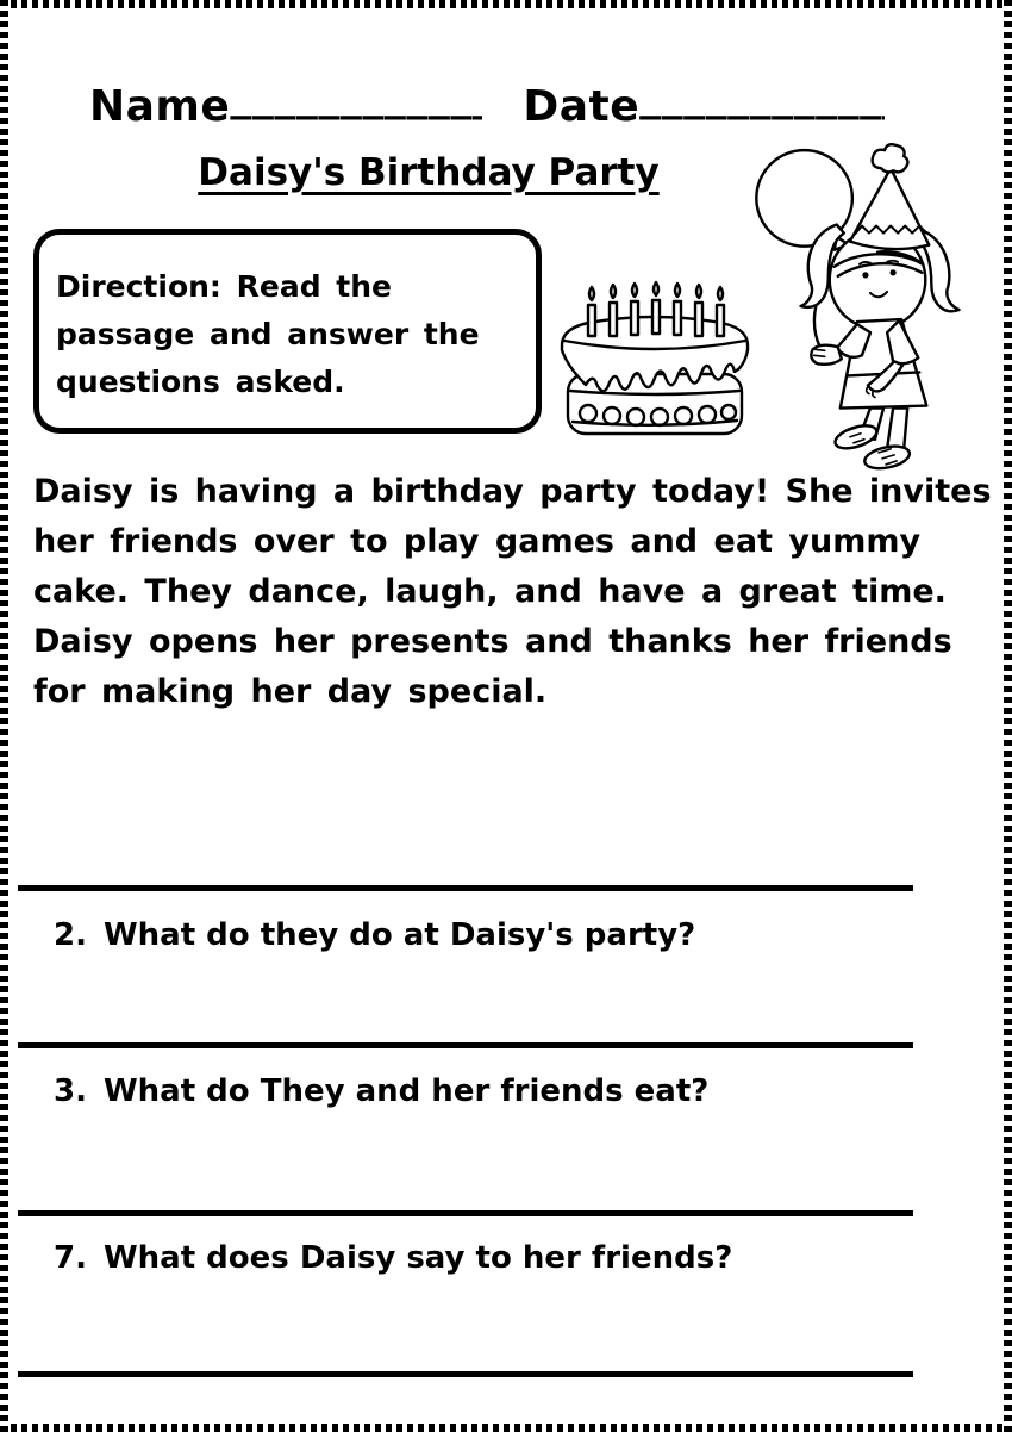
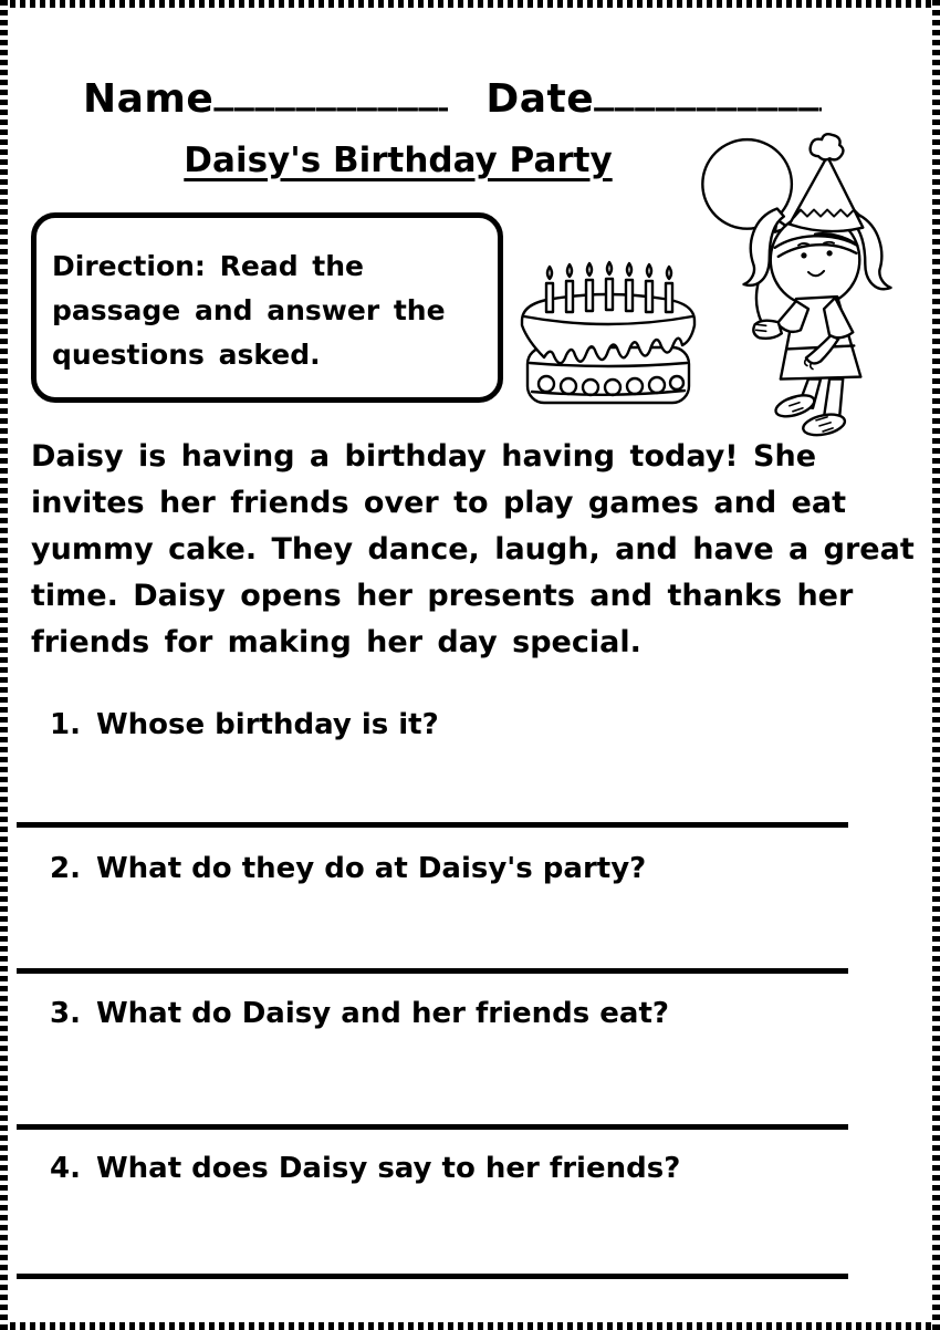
  Name___________ Date___________
  Daisy's Birthday Party
  Direction: Read the passage and answer the questions asked.
- Daisy is having a birthday party today! She invites her friends over to play games and eat yummy cake. They dance, laugh, and have a great time. Daisy opens her presents and thanks her friends for making her day special.
+ Daisy is having a birthday having today! She invites her friends over to play games and eat yummy cake. They dance, laugh, and have a great time. Daisy opens her presents and thanks her friends for making her day special.
+ 1. Whose birthday is it?
  2. What do they do at Daisy's party?
- 3. What do They and her friends eat?
+ 3. What do Daisy and her friends eat?
- 7. What does Daisy say to her friends?
+ 4. What does Daisy say to her friends?
